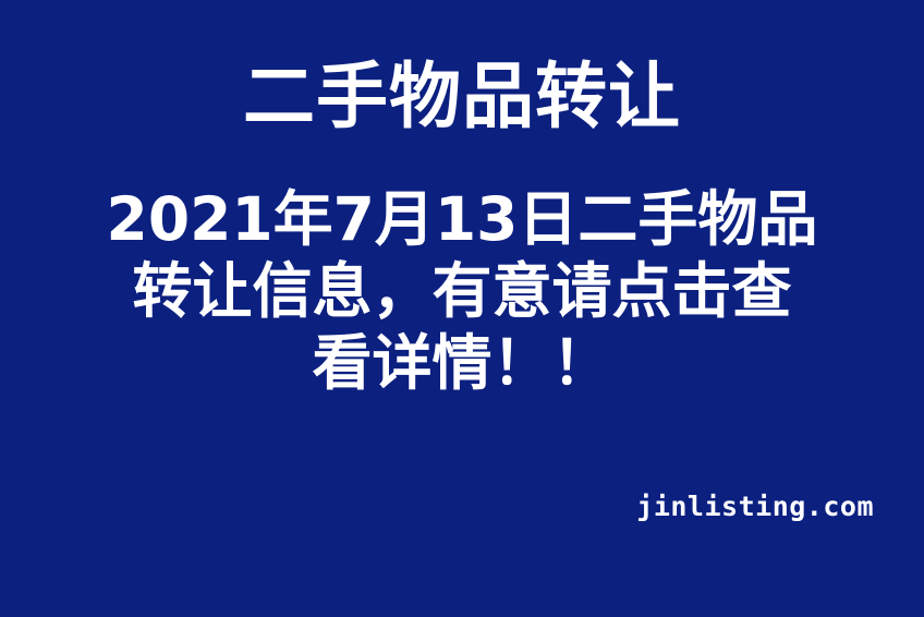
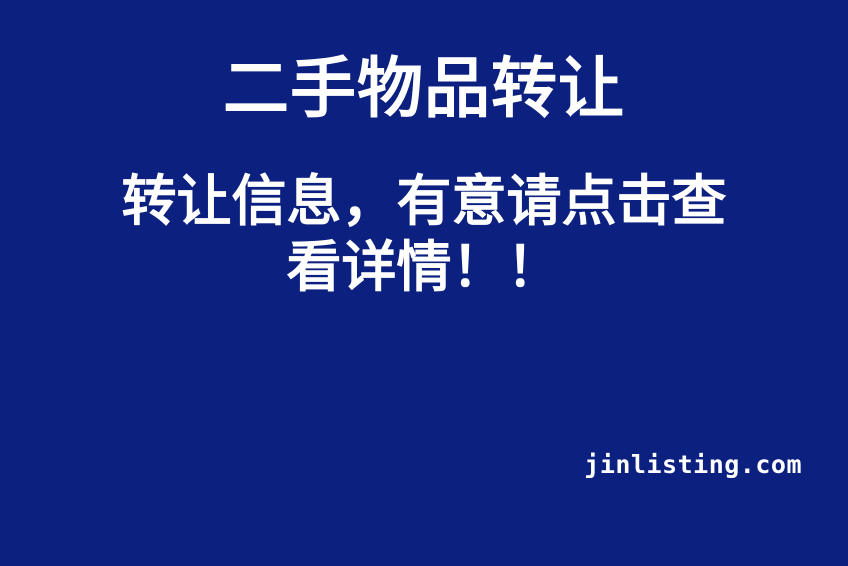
  二手物品转让
- 2021年7月13日二手物品
  转让信息，有意请点击查
  看详情！！
  jinlisting.com
